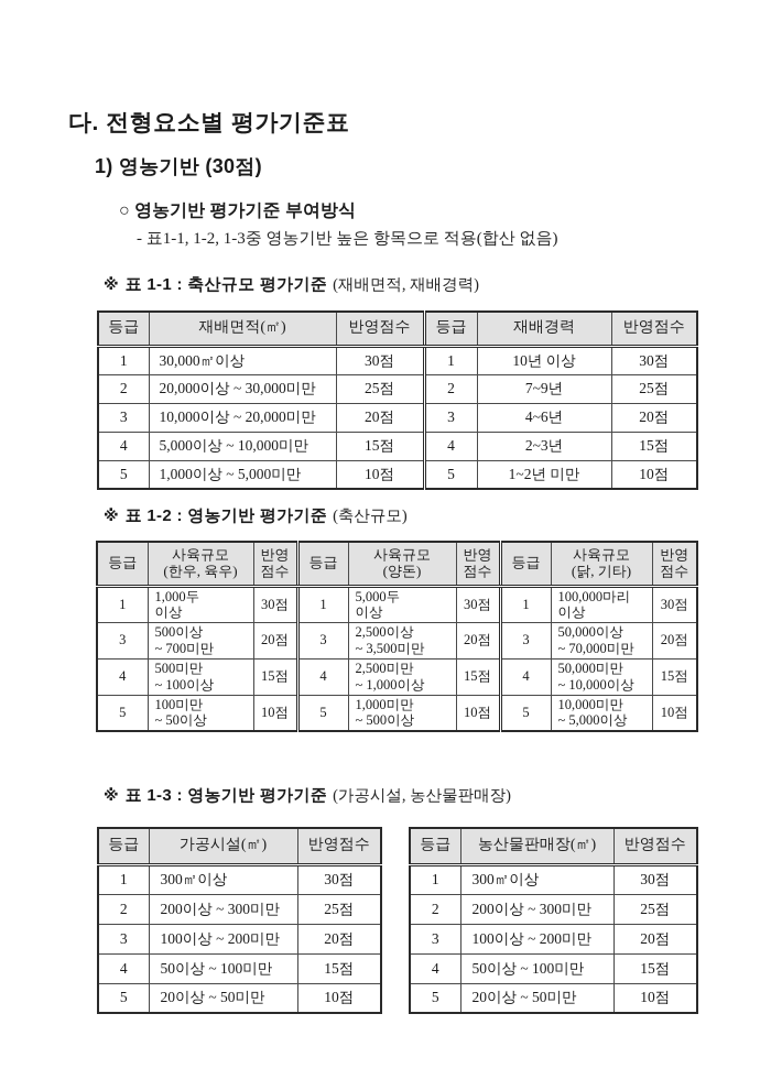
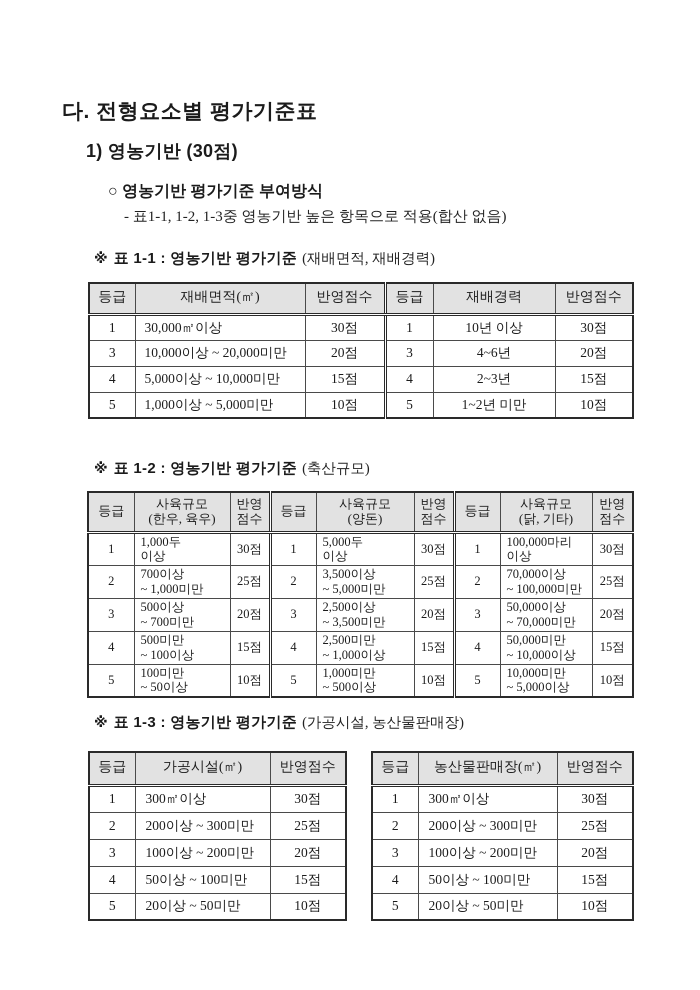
  다. 전형요소별 평가기준표
  1) 영농기반 (30점)
  ○ 영농기반 평가기준 부여방식
  - 표1-1, 1-2, 1-3중 영농기반 높은 항목으로 적용(합산 없음)
- ※ 표 1-1 : 축산규모 평가기준 (재배면적, 재배경력)
+ ※ 표 1-1 : 영농기반 평가기준 (재배면적, 재배경력)
  등급	재배면적(㎡)	반영점수	등급	재배경력	반영점수
  1	30,000㎡이상	30점	1	10년 이상	30점
- 2	20,000이상 ~ 30,000미만	25점	2	7~9년	25점
  3	10,000이상 ~ 20,000미만	20점	3	4~6년	20점
  4	5,000이상 ~ 10,000미만	15점	4	2~3년	15점
  5	1,000이상 ~ 5,000미만	10점	5	1~2년 미만	10점
  ※ 표 1-2 : 영농기반 평가기준 (축산규모)
  등급	사육규모 (한우, 육우)	반영 점수	등급	사육규모 (양돈)	반영 점수	등급	사육규모 (닭, 기타)	반영 점수
  1	1,000두 이상	30점	1	5,000두 이상	30점	1	100,000마리 이상	30점
+ 2	700이상 ~ 1,000미만	25점	2	3,500이상 ~ 5,000미만	25점	2	70,000이상 ~ 100,000미만	25점
  3	500이상 ~ 700미만	20점	3	2,500이상 ~ 3,500미만	20점	3	50,000이상 ~ 70,000미만	20점
  4	500미만 ~ 100이상	15점	4	2,500미만 ~ 1,000이상	15점	4	50,000미만 ~ 10,000이상	15점
  5	100미만 ~ 50이상	10점	5	1,000미만 ~ 500이상	10점	5	10,000미만 ~ 5,000이상	10점
  ※ 표 1-3 : 영농기반 평가기준 (가공시설, 농산물판매장)
  등급	가공시설(㎡)	반영점수
  1	300㎡이상	30점
  2	200이상 ~ 300미만	25점
  3	100이상 ~ 200미만	20점
  4	50이상 ~ 100미만	15점
  5	20이상 ~ 50미만	10점
  등급	농산물판매장(㎡)	반영점수
  1	300㎡이상	30점
  2	200이상 ~ 300미만	25점
  3	100이상 ~ 200미만	20점
  4	50이상 ~ 100미만	15점
  5	20이상 ~ 50미만	10점
